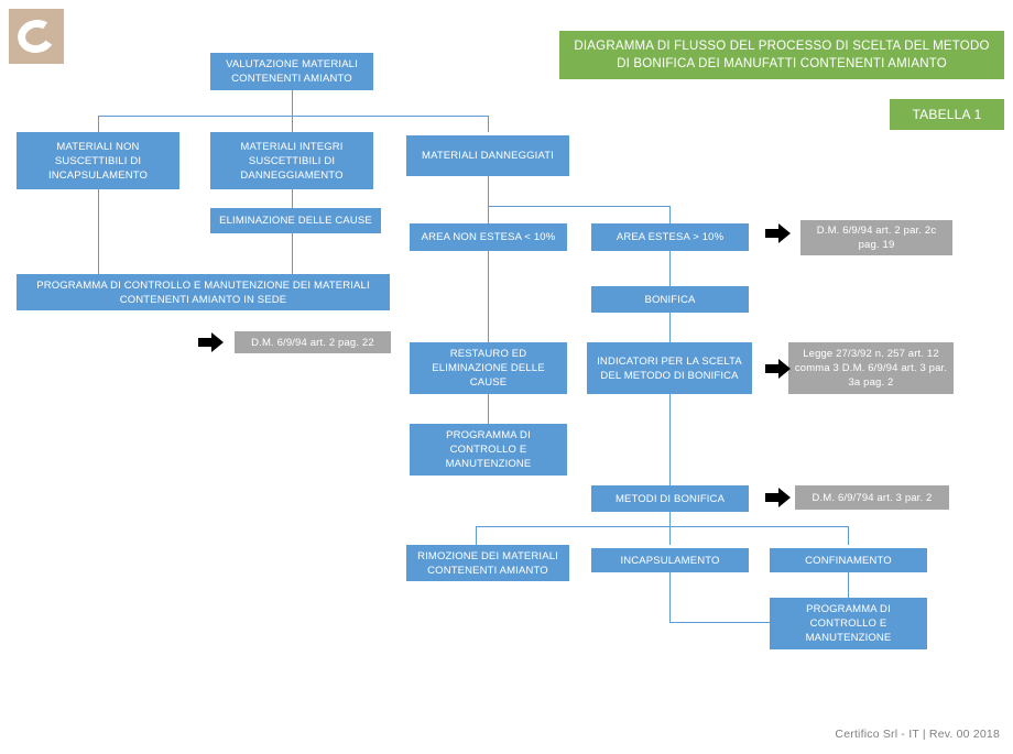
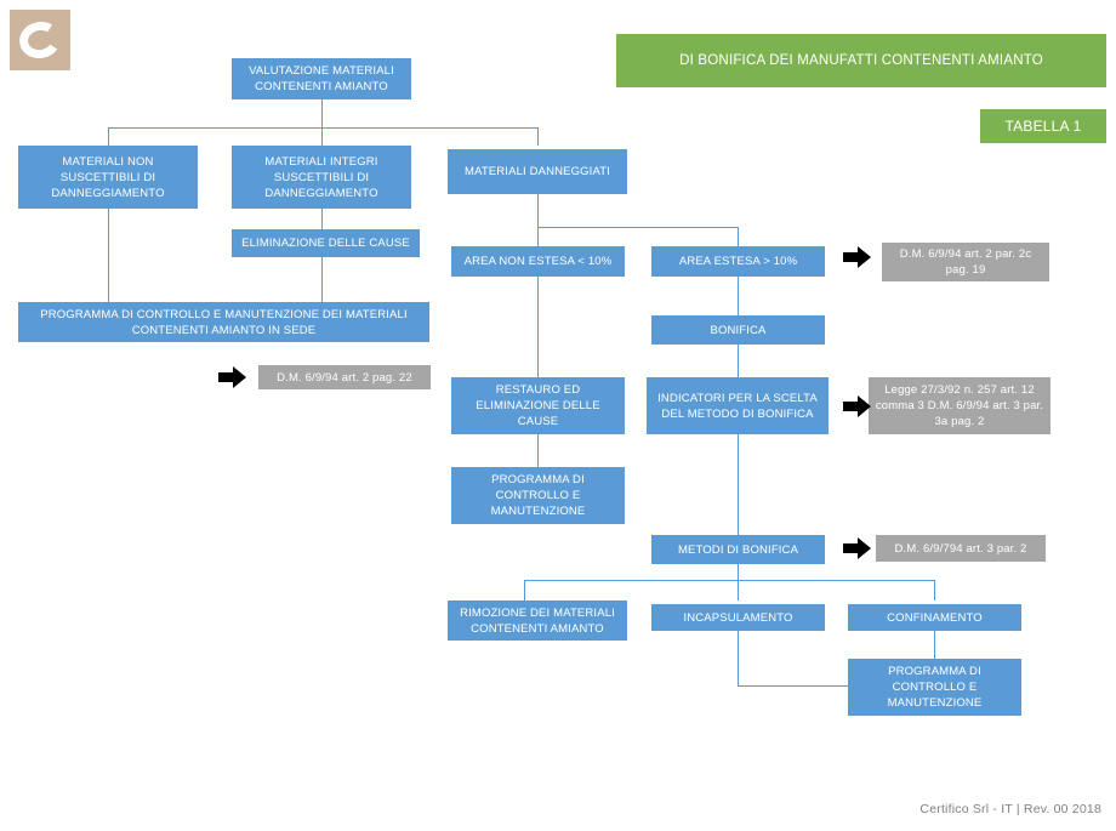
- DIAGRAMMA DI FLUSSO DEL PROCESSO DI SCELTA DEL METODO
  DI BONIFICA DEI MANUFATTI CONTENENTI AMIANTO
  TABELLA 1
  VALUTAZIONE MATERIALI CONTENENTI AMIANTO
- MATERIALI NON SUSCETTIBILI DI INCAPSULAMENTO
+ MATERIALI NON SUSCETTIBILI DI DANNEGGIAMENTO
  MATERIALI INTEGRI SUSCETTIBILI DI DANNEGGIAMENTO
  MATERIALI DANNEGGIATI
  ELIMINAZIONE DELLE CAUSE
  PROGRAMMA DI CONTROLLO E MANUTENZIONE DEI MATERIALI CONTENENTI AMIANTO IN SEDE
  AREA NON ESTESA < 10%
  AREA ESTESA > 10%
  BONIFICA
  RESTAURO ED ELIMINAZIONE DELLE CAUSE
  INDICATORI PER LA SCELTA DEL METODO DI BONIFICA
  PROGRAMMA DI CONTROLLO E MANUTENZIONE
  METODI DI BONIFICA
  RIMOZIONE DEI MATERIALI CONTENENTI AMIANTO
  INCAPSULAMENTO
  CONFINAMENTO
  PROGRAMMA DI CONTROLLO E MANUTENZIONE
  D.M. 6/9/94 art. 2 pag. 22
  D.M. 6/9/94 art. 2 par. 2c pag. 19
  Legge 27/3/92 n. 257 art. 12 comma 3 D.M. 6/9/94 art. 3 par. 3a pag. 2
  D.M. 6/9/794 art. 3 par. 2
  Certifico Srl - IT | Rev. 00 2018
